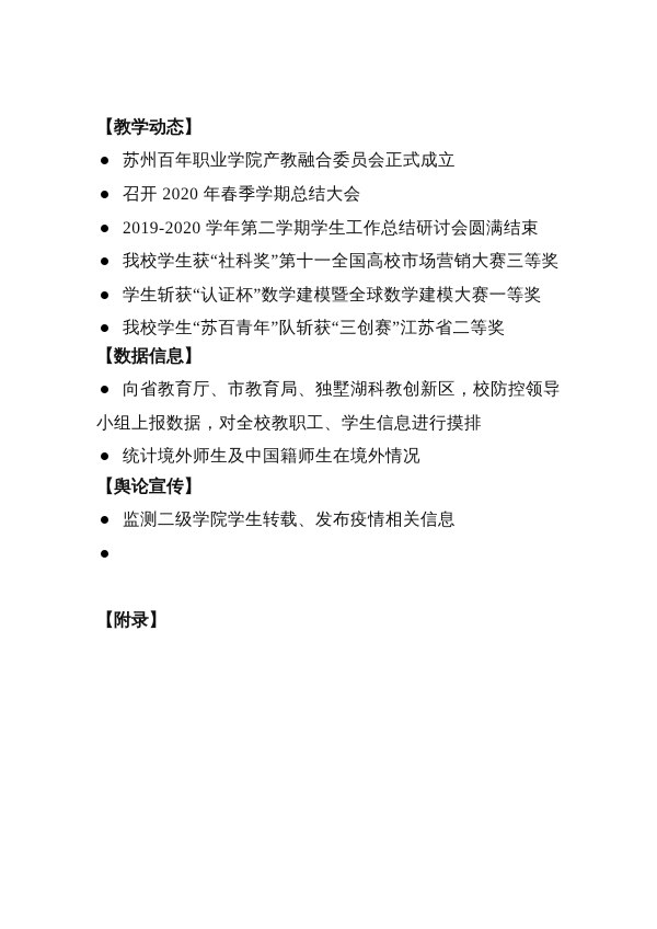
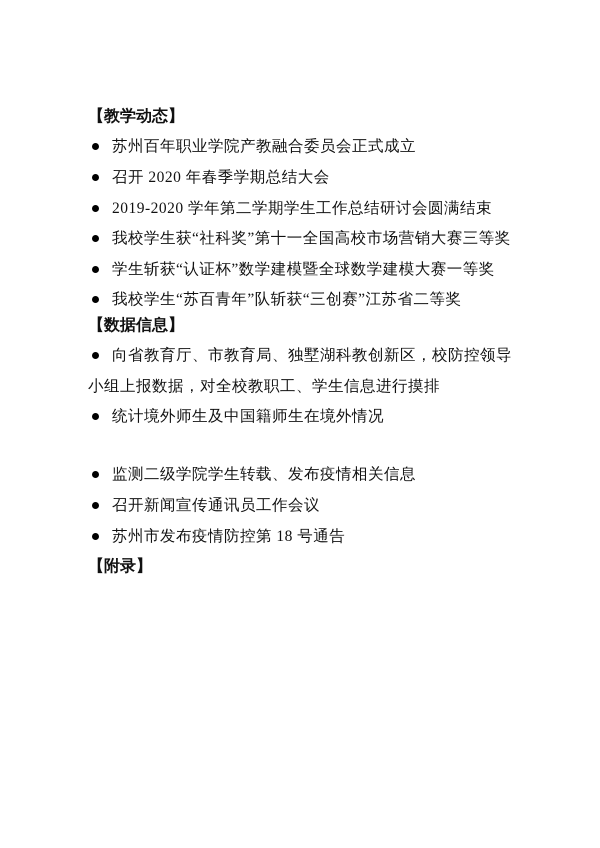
  【教学动态】
  苏州百年职业学院产教融合委员会正式成立
  召开 2020 年春季学期总结大会
  2019-2020 学年第二学期学生工作总结研讨会圆满结束
  我校学生获“社科奖”第十一全国高校市场营销大赛三等奖
  学生斩获“认证杯”数学建模暨全球数学建模大赛一等奖
  我校学生“苏百青年”队斩获“三创赛”江苏省二等奖
  【数据信息】
  向省教育厅、市教育局、独墅湖科教创新区，校防控领导小组上报数据，对全校教职工、学生信息进行摸排
  统计境外师生及中国籍师生在境外情况
- 【舆论宣传】
  监测二级学院学生转载、发布疫情相关信息
+ 召开新闻宣传通讯员工作会议
+ 苏州市发布疫情防控第 18 号通告
  【附录】
